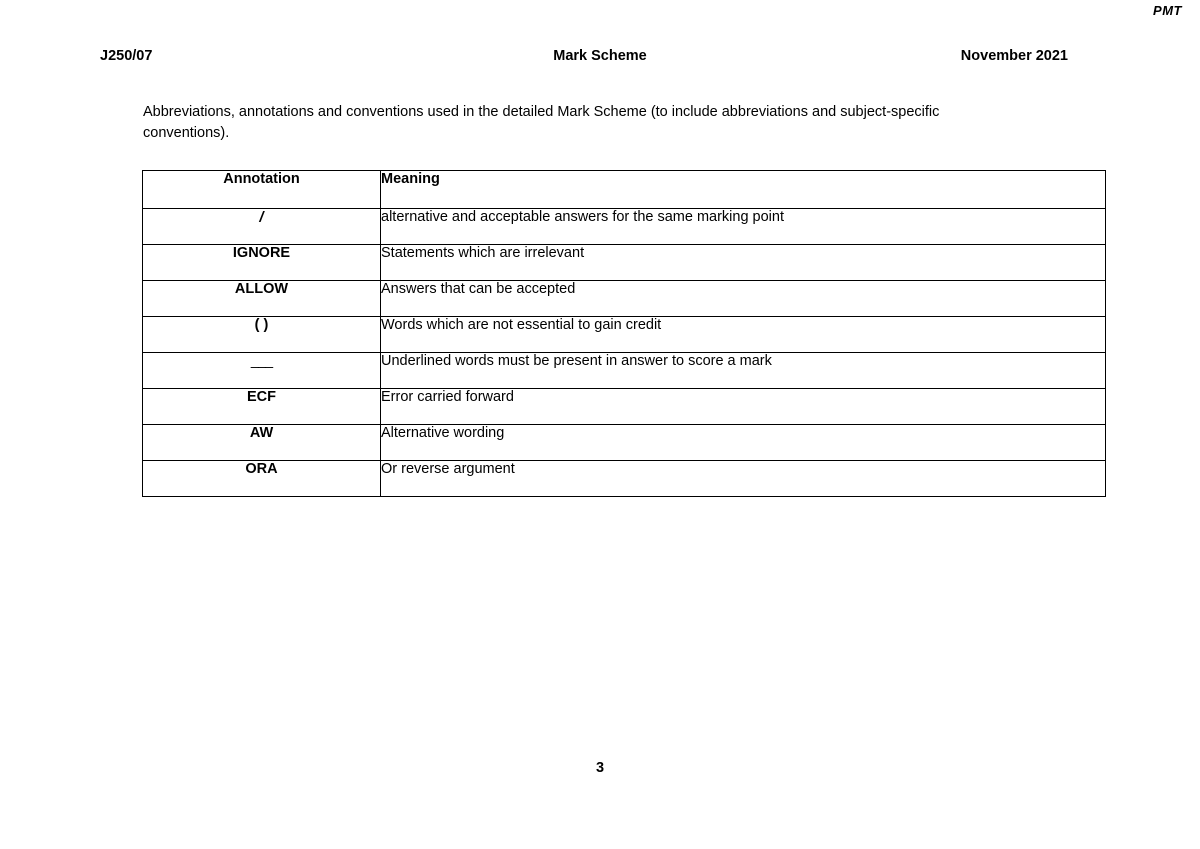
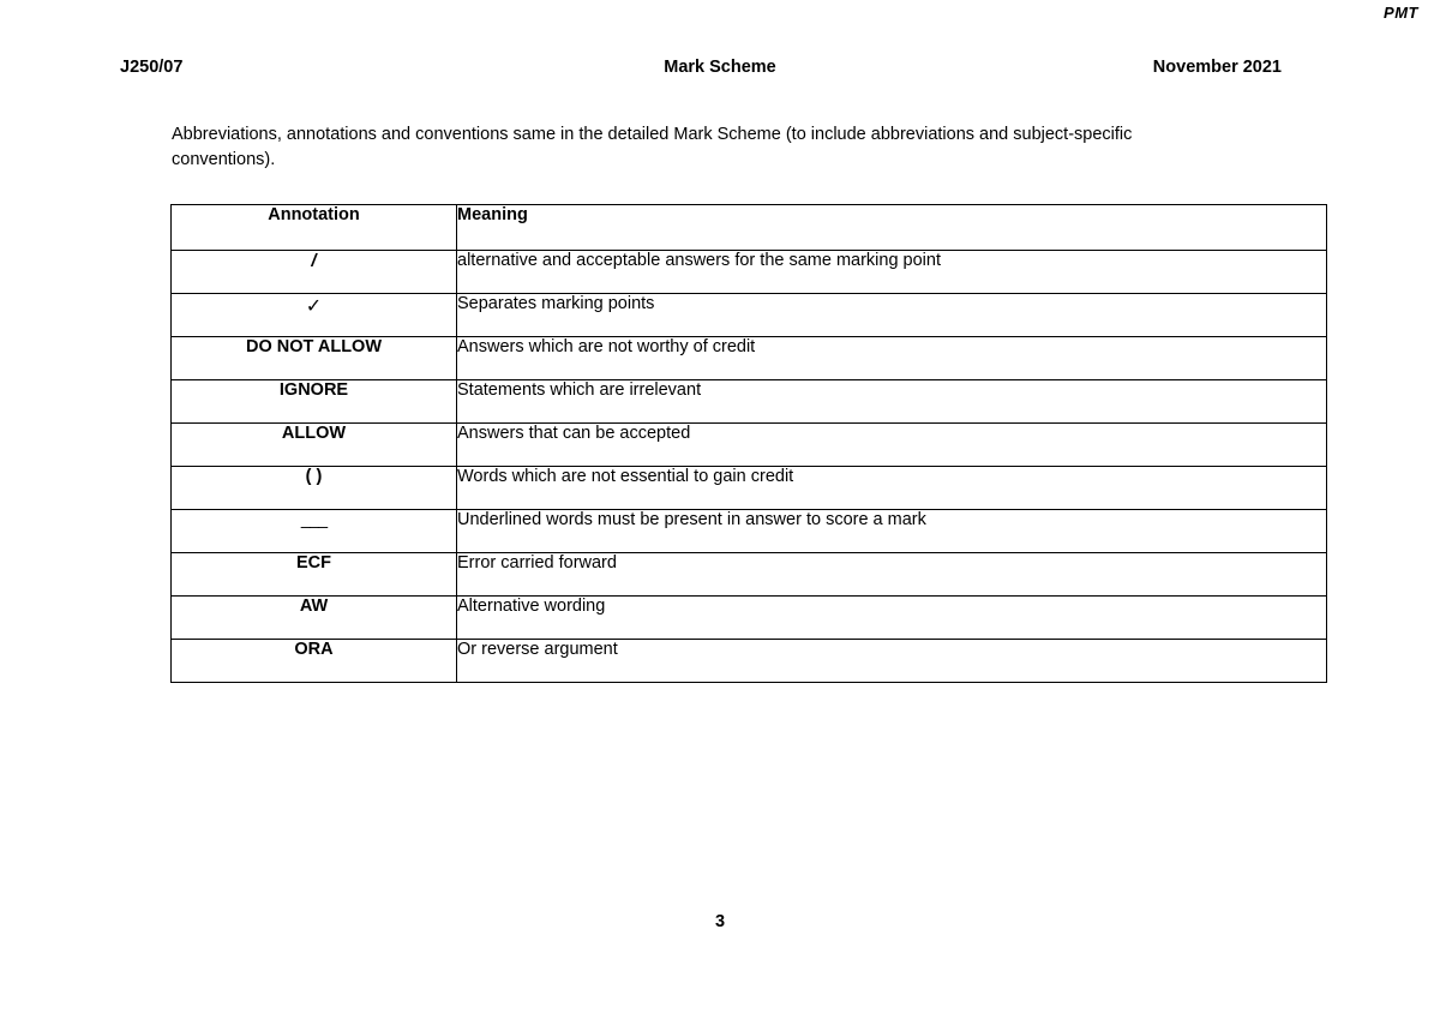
  PMT
  J250/07
  Mark Scheme
  November 2021
- Abbreviations, annotations and conventions used in the detailed Mark Scheme (to include abbreviations and subject-specific conventions).
+ Abbreviations, annotations and conventions same in the detailed Mark Scheme (to include abbreviations and subject-specific conventions).
  Annotation	Meaning
  /	alternative and acceptable answers for the same marking point
+ ✓	Separates marking points
+ DO NOT ALLOW	Answers which are not worthy of credit
  IGNORE	Statements which are irrelevant
  ALLOW	Answers that can be accepted
  ( )	Words which are not essential to gain credit
  ___	Underlined words must be present in answer to score a mark
  ECF	Error carried forward
  AW	Alternative wording
  ORA	Or reverse argument
  3
